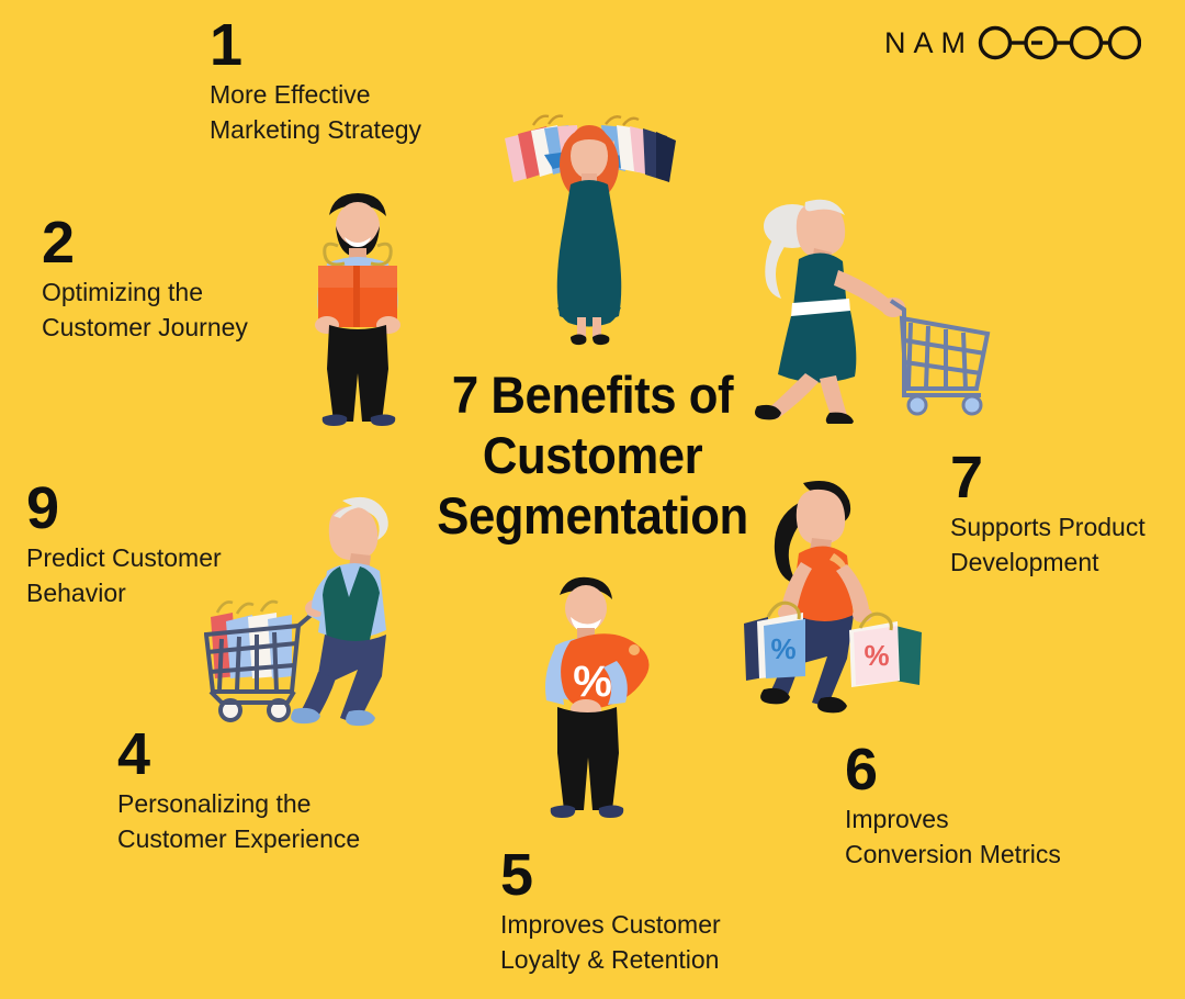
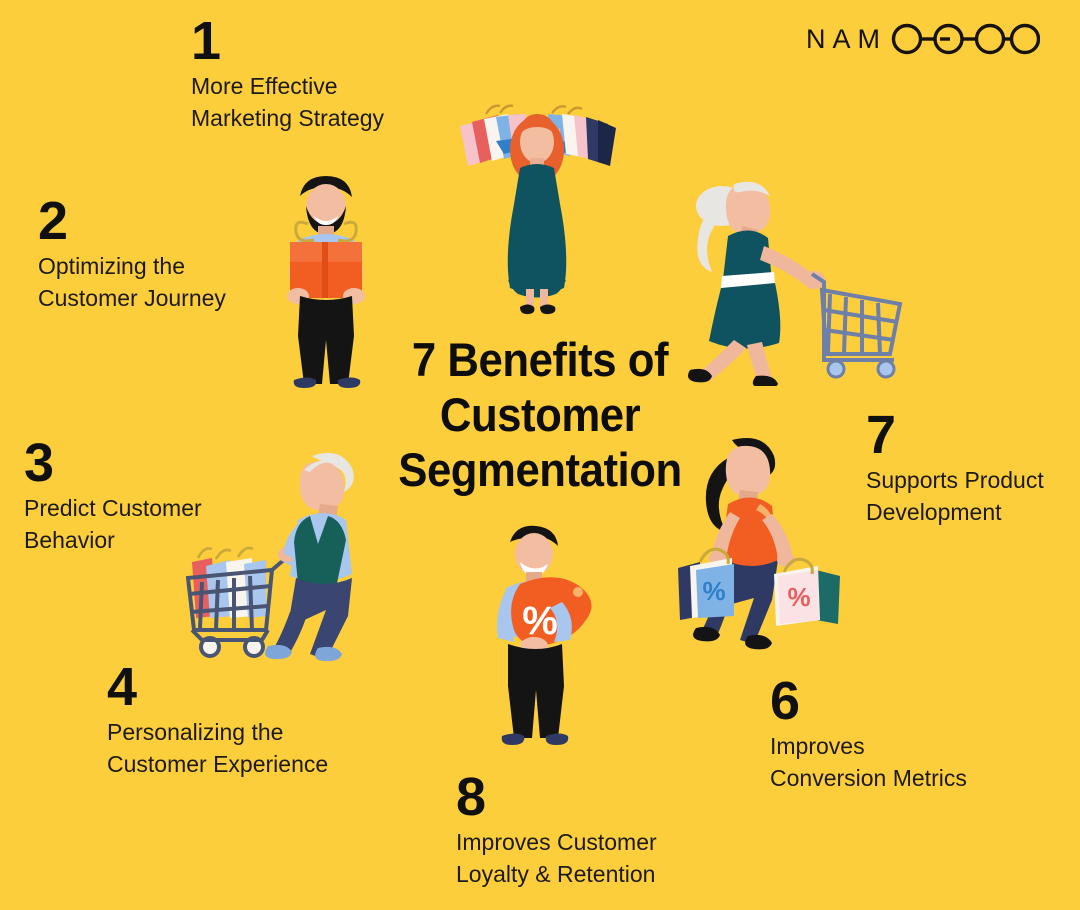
  NAM
  7 Benefits of
  Customer
  Segmentation
  1
  More Effective
  Marketing Strategy
  2
  Optimizing the
  Customer Journey
- 9
+ 3
  Predict Customer
  Behavior
  4
  Personalizing the
  Customer Experience
- 5
+ 8
  Improves Customer
  Loyalty & Retention
  6
  Improves
  Conversion Metrics
  7
  Supports Product
  Development
  %
  %
  %
